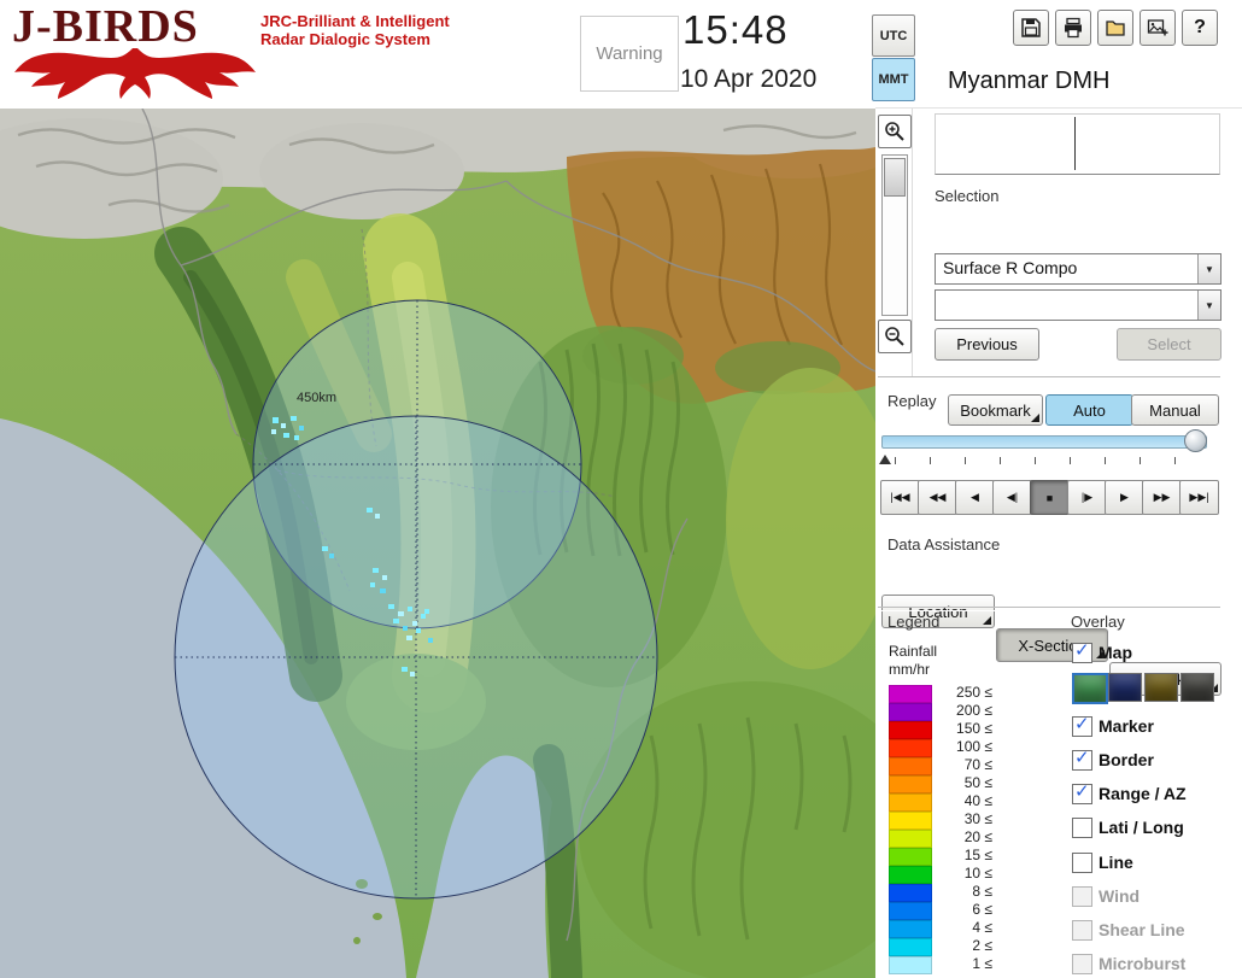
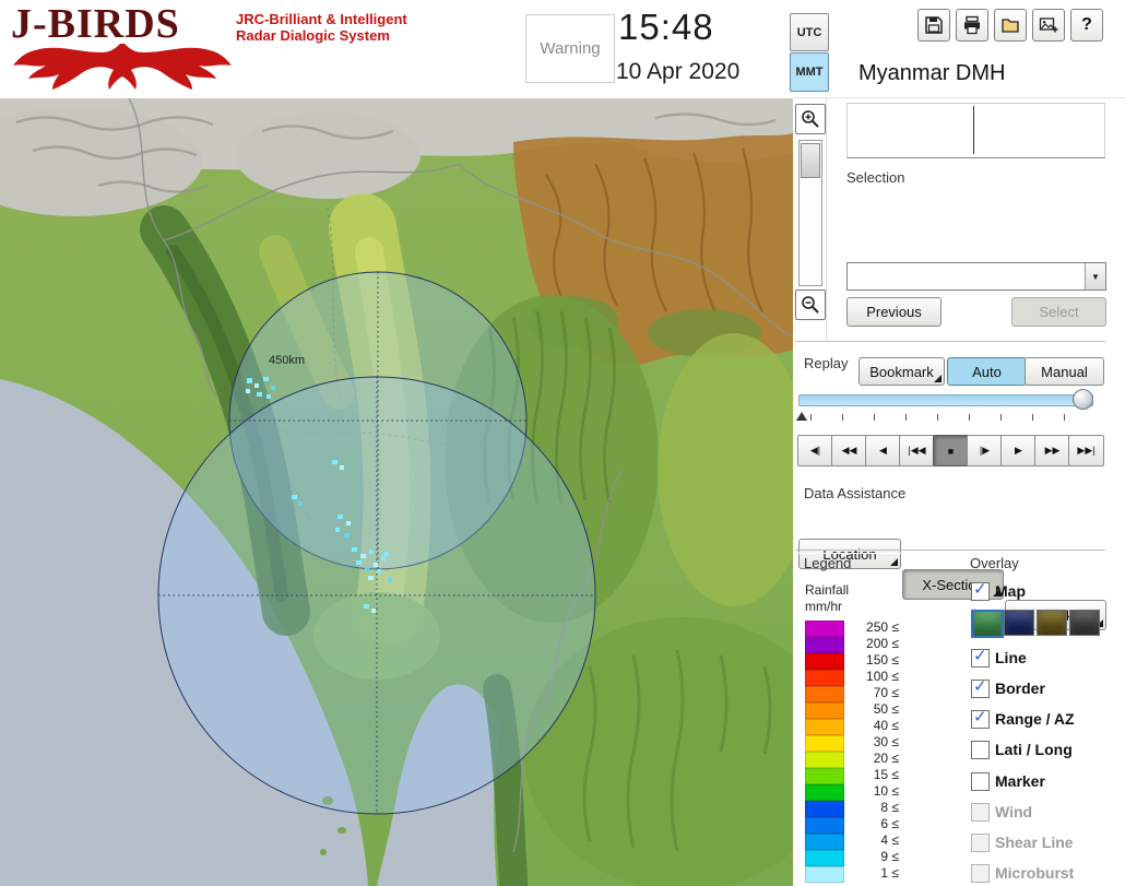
  J-BIRDS
  JRC-Brilliant & Intelligent
  Radar Dialogic System
  Warning
  15:48
  10 Apr 2020
  UTC
  MMT
  ?
  Myanmar DMH
  450km
  Selection
- Surface R Compo
  Previous
  Select
  Replay
  Bookmark
  Auto
  Manual
- |◀◀
+ ◀|
  ◀◀
  ◀
- ◀|
+ |◀◀
  ■
  |▶
  ▶
  ▶▶
  ▶▶|
  Data Assistance
  Location
  X-Secti
  Legend
  Rainfall
  mm/hr
  250 ≤
  200 ≤
  150 ≤
  100 ≤
  70 ≤
  50 ≤
  40 ≤
  30 ≤
  20 ≤
  15 ≤
  10 ≤
  8 ≤
  6 ≤
  4 ≤
- 2 ≤
+ 9 ≤
  1 ≤
  Overlay
  Map
- Marker
+ Line
  Border
  Range / AZ
  Lati / Long
- Line
+ Marker
  Wind
  Shear Line
  Microburst
